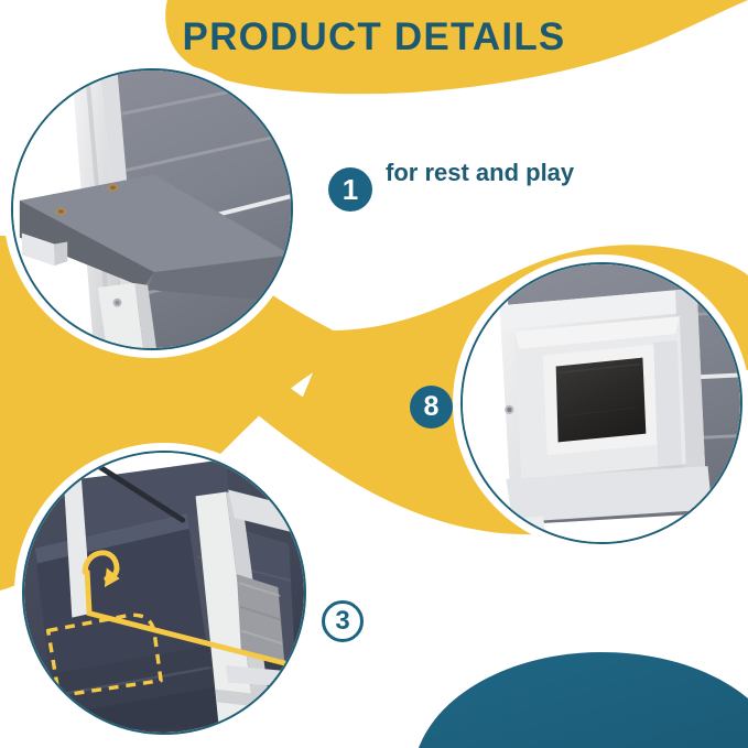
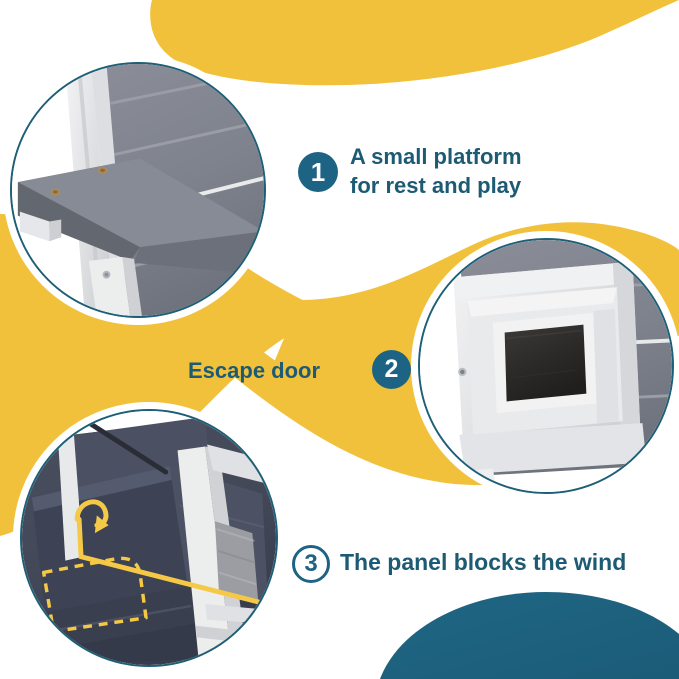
- PRODUCT DETAILS
  1
+ A small platform
  for rest and play
- 8
+ 2
+ Escape door
  3
+ The panel blocks the wind
